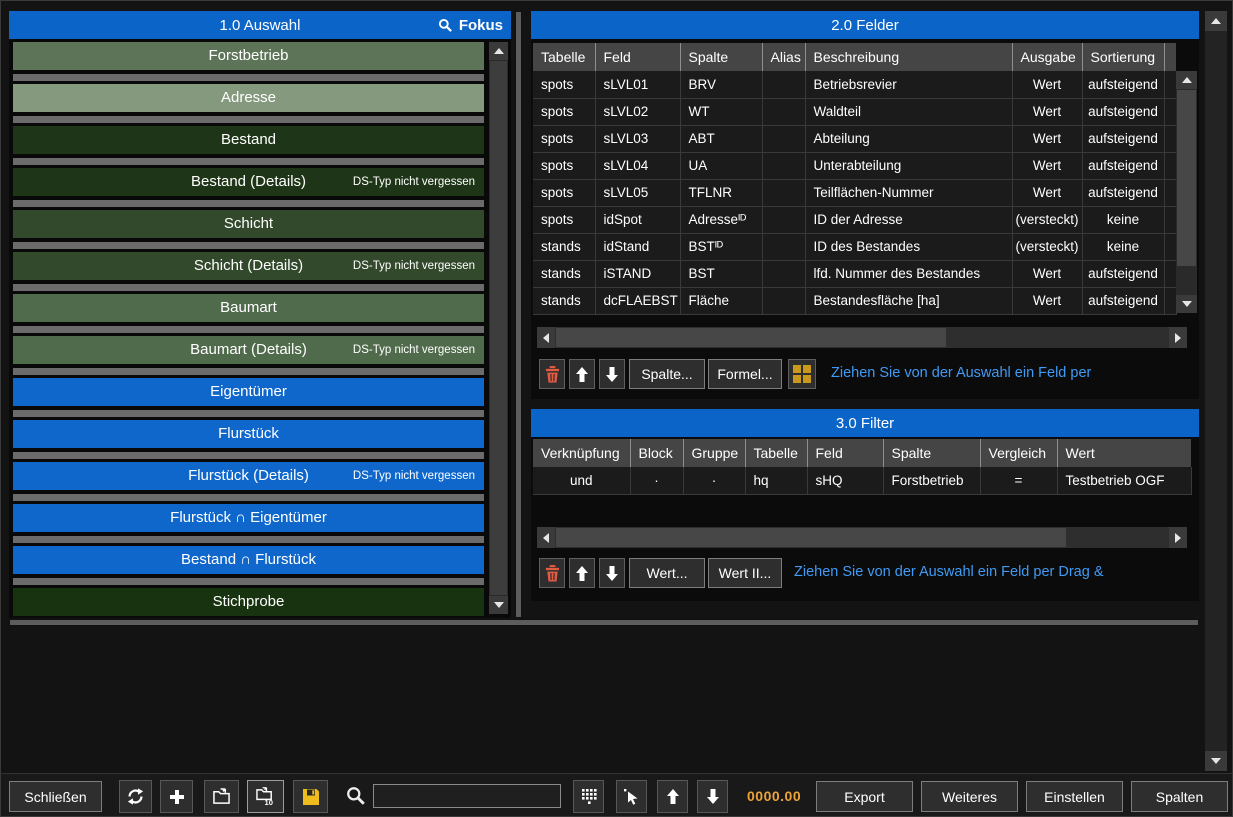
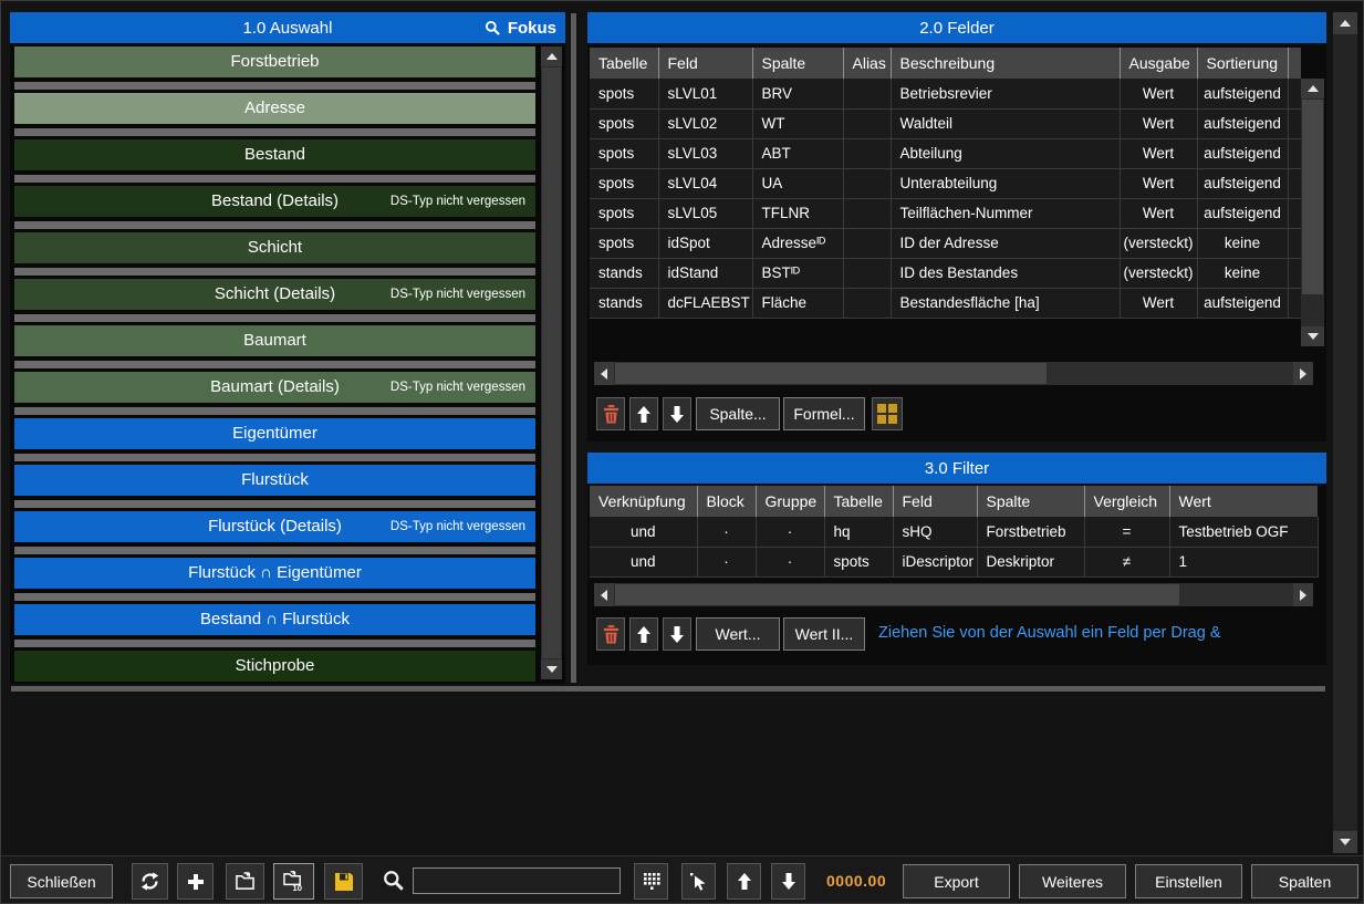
  1.0 Auswahl
  Fokus
  Forstbetrieb
  Adresse
  Bestand
  Bestand (Details)
  DS-Typ nicht vergessen
  Schicht
  Schicht (Details)
  DS-Typ nicht vergessen
  Baumart
  Baumart (Details)
  DS-Typ nicht vergessen
  Eigentümer
  Flurstück
  Flurstück (Details)
  DS-Typ nicht vergessen
  Flurstück ∩ Eigentümer
  Bestand ∩ Flurstück
  Stichprobe
  2.0 Felder
  Tabelle	Feld	Spalte	Alias	Beschreibung	Ausgabe	Sortierung
  spots	sLVL01	BRV		Betriebsrevier	Wert	aufsteigend
  spots	sLVL02	WT		Waldteil	Wert	aufsteigend
  spots	sLVL03	ABT		Abteilung	Wert	aufsteigend
  spots	sLVL04	UA		Unterabteilung	Wert	aufsteigend
  spots	sLVL05	TFLNR		Teilflächen-Nummer	Wert	aufsteigend
  spots	idSpot	Adresseᴵᴰ		ID der Adresse	(versteckt)	keine
  stands	idStand	BSTᴵᴰ		ID des Bestandes	(versteckt)	keine
- stands	iSTAND	BST		lfd. Nummer des Bestandes	Wert	aufsteigend
  stands	dcFLAEBST	Fläche		Bestandesfläche [ha]	Wert	aufsteigend
  Spalte...
  Formel...
- Ziehen Sie von der Auswahl ein Feld per
  3.0 Filter
  Verknüpfung	Block	Gruppe	Tabelle	Feld	Spalte	Vergleich	Wert
  und	·	·	hq	sHQ	Forstbetrieb	=	Testbetrieb OGF
+ und	·	·	spots	iDescriptor	Deskriptor	≠	1
  Wert...
  Wert II...
  Ziehen Sie von der Auswahl ein Feld per Drag &
  Schließen
  10
  0000.00
  Export
  Weiteres
  Einstellen
  Spalten
